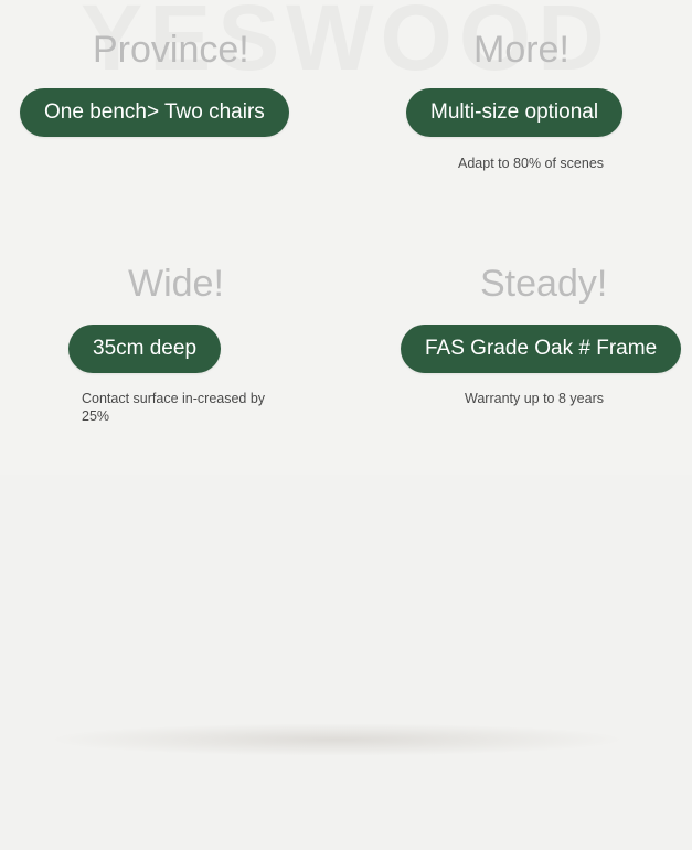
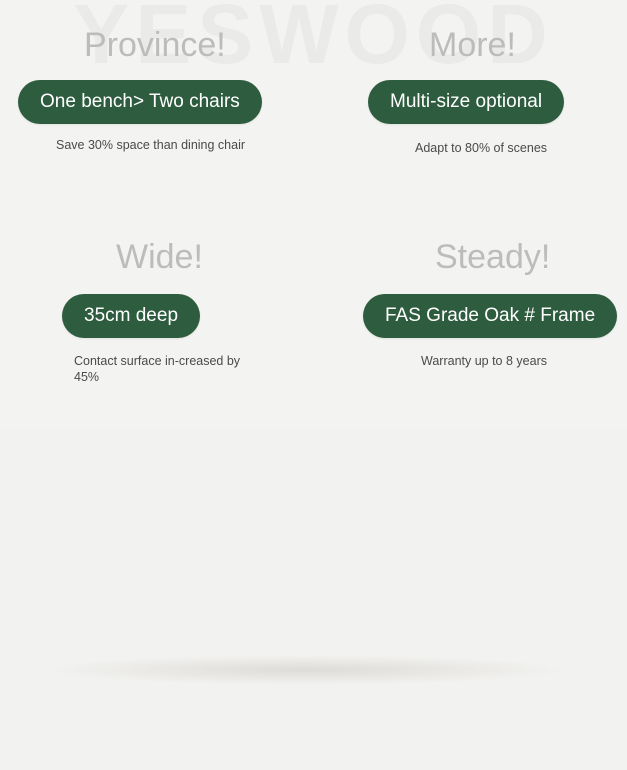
  YESWOOD
  Province!
  One bench> Two chairs
+ Save 30% space than dining chair
  More!
  Multi-size optional
  Adapt to 80% of scenes
  Wide!
  35cm deep
- Contact surface in-creased by 25%
+ Contact surface in-creased by 45%
  Steady!
  FAS Grade Oak # Frame
  Warranty up to 8 years
